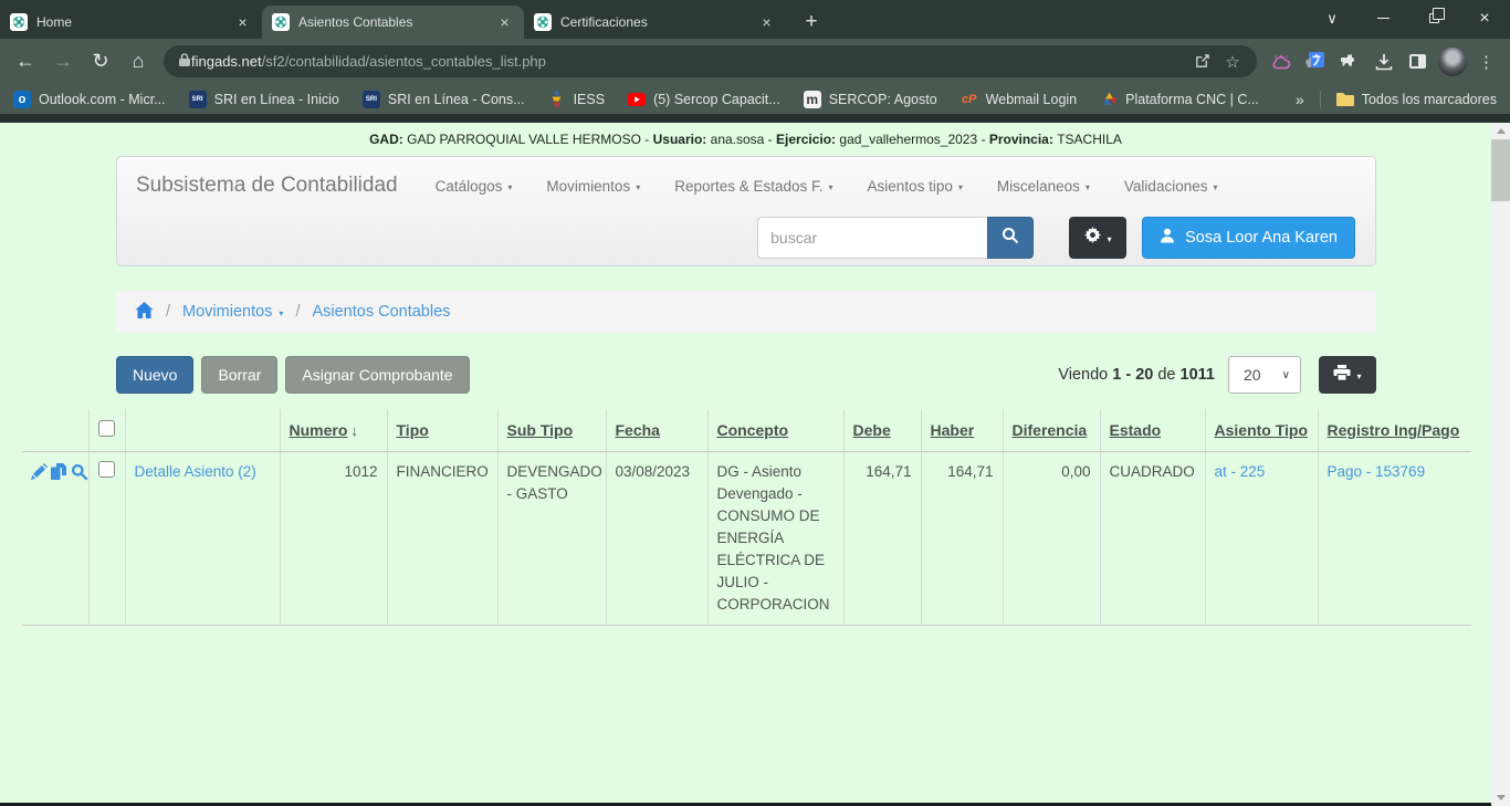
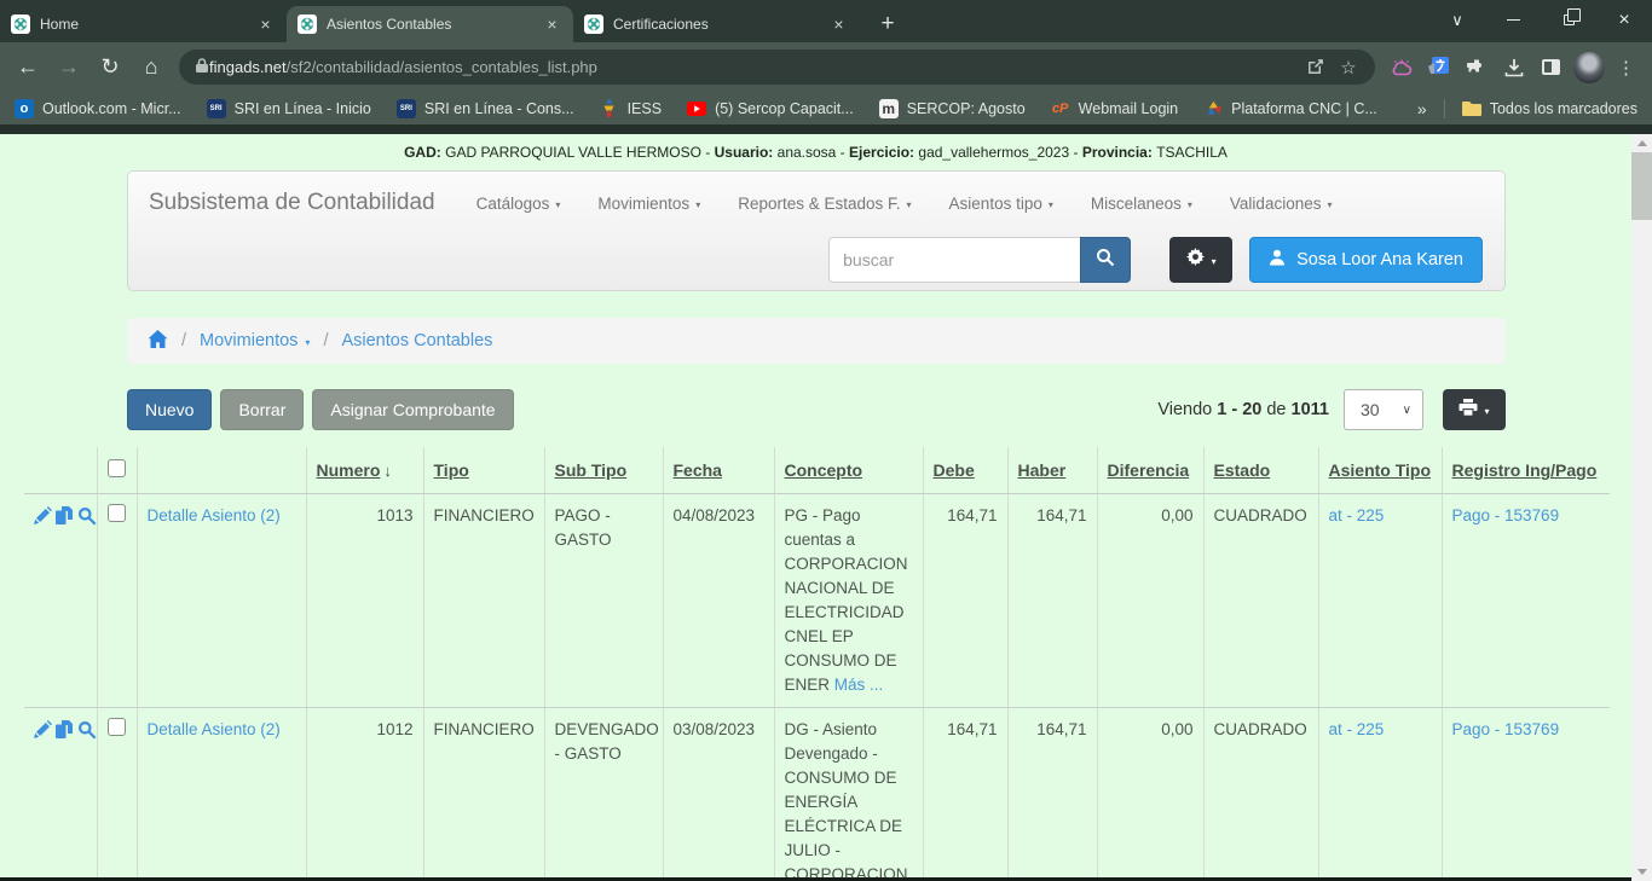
  Home
  ×
  Asientos Contables
  ×
  Certificaciones
  ×
  +
  ∨
  ×
  ←
  →
  ↻
  ⌂
  fingads.net/sf2/contabilidad/asientos_contables_list.php
  ☆
  ⋮
  o
  Outlook.com - Micr...
  SRI en Línea - Inicio
  SRI en Línea - Cons...
  IESS
  (5) Sercop Capacit...
  m
  SERCOP: Agosto
  cP
  Webmail Login
  Plataforma CNC | C...
  »
  Todos los marcadores
  GAD:
  GAD PARROQUIAL VALLE HERMOSO
  -
  Usuario:
  ana.sosa
  -
  Ejercicio:
  gad_vallehermos_2023
  -
  Provincia:
  TSACHILA
  Subsistema de Contabilidad
  Catálogos
  ▾
  Movimientos
  ▾
  Reportes & Estados F.
  ▾
  Asientos tipo
  ▾
  Miscelaneos
  ▾
  Validaciones
  ▾
  buscar
  ▾
  Sosa Loor Ana Karen
  /
  Movimientos
  ▾
  /
  Asientos Contables
  Nuevo
  Borrar
  Asignar Comprobante
  Viendo
  1 - 20
  de
  1011
- 20
+ 30
  ∨
  ▾
  			Numero ↓	Tipo	Sub Tipo	Fecha	Concepto	Debe	Haber	Diferencia	Estado	Asiento Tipo	Registro Ing/Pago
+ 		Detalle Asiento (2)	1013	FINANCIERO	PAGO - GASTO	04/08/2023	PG - Pago cuentas a CORPORACION NACIONAL DE ELECTRICIDAD CNEL EP CONSUMO DE ENER Más ...	164,71	164,71	0,00	CUADRADO	at - 225	Pago - 153769
  		Detalle Asiento (2)	1012	FINANCIERO	DEVENGADO - GASTO	03/08/2023	DG - Asiento Devengado - CONSUMO DE ENERGÍA ELÉCTRICA DE JULIO - CORPORACION	164,71	164,71	0,00	CUADRADO	at - 225	Pago - 153769
